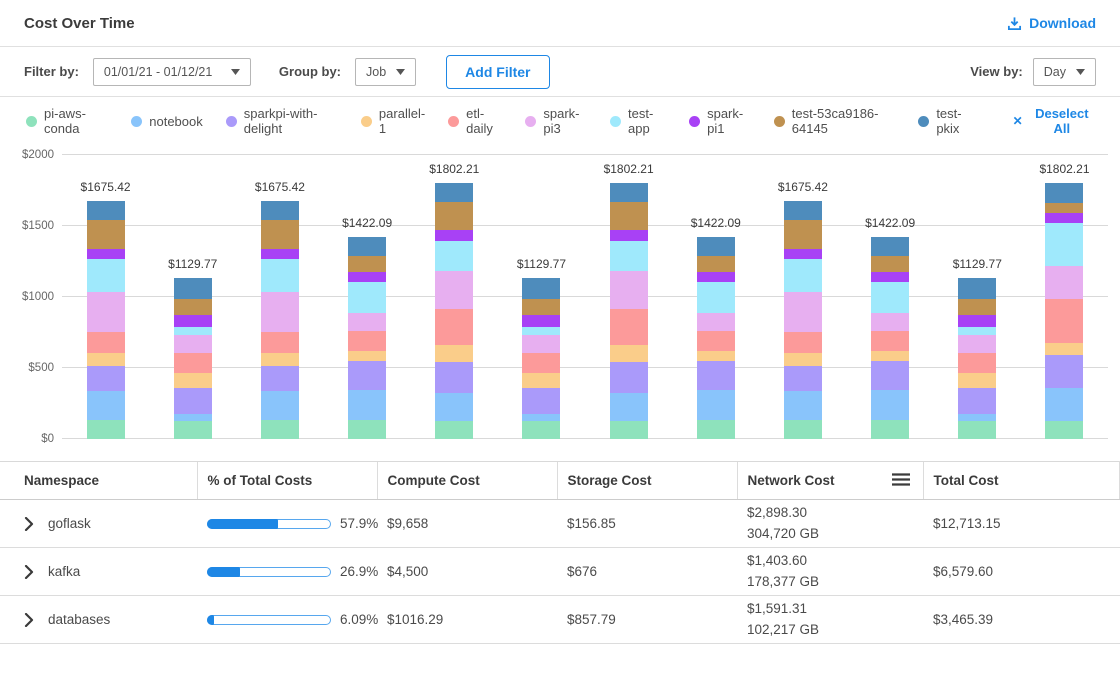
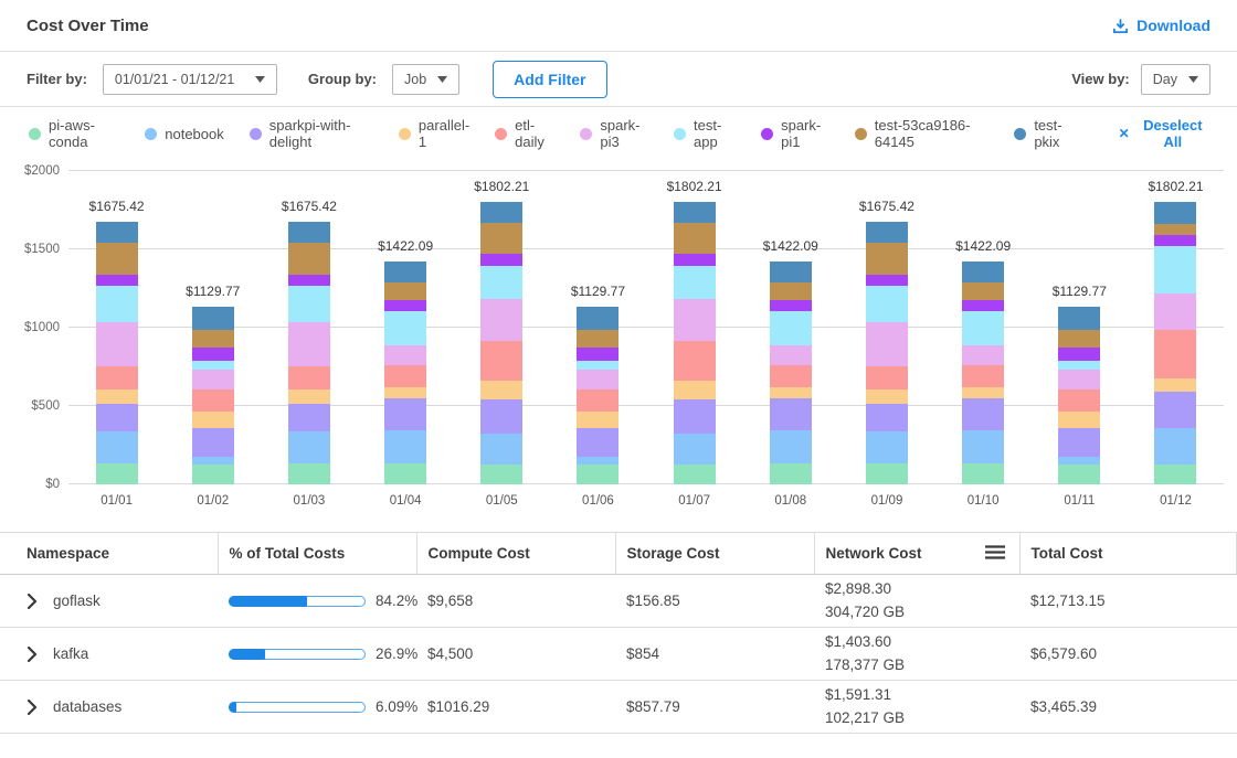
  Cost Over Time
  Download
  Filter by:
  01/01/21 - 01/12/21
  Group by:
  Job
  Add Filter
  View by:
  Day
  pi-aws-conda
  notebook
  sparkpi-with-delight
  parallel-1
  etl-daily
  spark-pi3
  test-app
  spark-pi1
  test-53ca9186-64145
  test-pkix
  ✕
  Deselect All
  $0
  $500
  $1000
  $1500
  $2000
  $1675.42
  $1129.77
  $1675.42
  $1422.09
  $1802.21
  $1129.77
  $1802.21
  $1422.09
  $1675.42
  $1422.09
  $1129.77
  $1802.21
+ 01/01
+ 01/02
+ 01/03
+ 01/04
+ 01/05
+ 01/06
+ 01/07
+ 01/08
+ 01/09
+ 01/10
+ 01/11
+ 01/12
  Namespace	% of Total Costs	Compute Cost	Storage Cost	Network Cost	Total Cost
- goflask	57.9%	$9,658	$156.85	$2,898.30304,720 GB	$12,713.15
+ goflask	84.2%	$9,658	$156.85	$2,898.30304,720 GB	$12,713.15
- kafka	26.9%	$4,500	$676	$1,403.60178,377 GB	$6,579.60
+ kafka	26.9%	$4,500	$854	$1,403.60178,377 GB	$6,579.60
  databases	6.09%	$1016.29	$857.79	$1,591.31102,217 GB	$3,465.39
